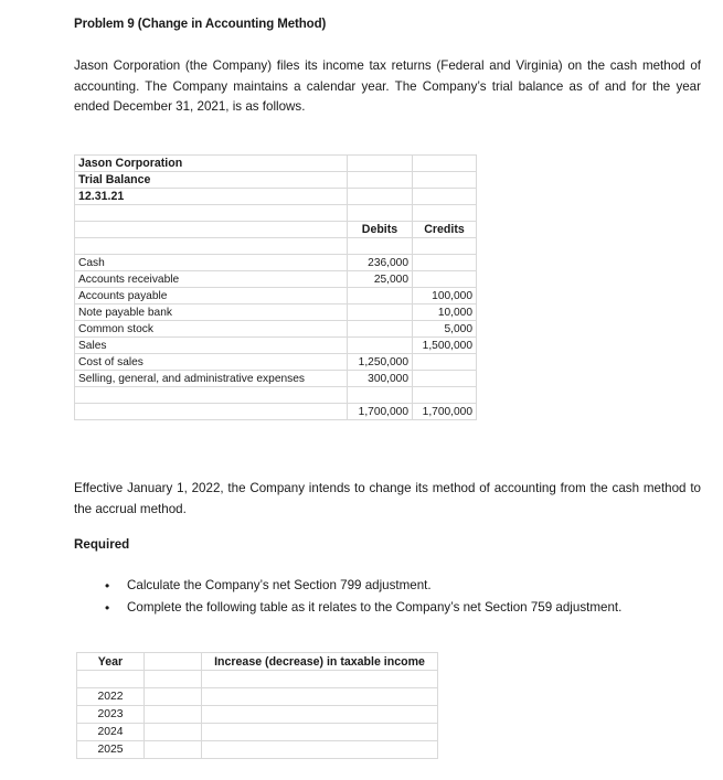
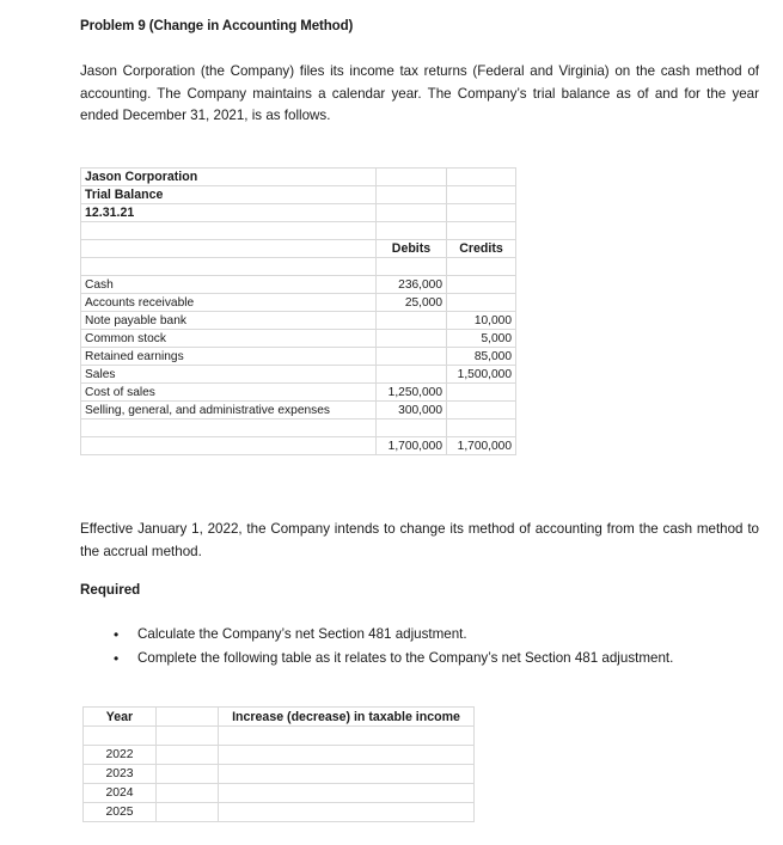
  Problem 9 (Change in Accounting Method)
  Jason Corporation (the Company) files its income tax returns (Federal and Virginia) on the cash method of accounting. The Company maintains a calendar year. The Company’s trial balance as of and for the year ended December 31, 2021, is as follows.
  Jason Corporation
  Trial Balance
  12.31.21
  	Debits	Credits
  Cash	236,000
  Accounts receivable	25,000
- Accounts payable		100,000
  Note payable bank		10,000
  Common stock		5,000
+ Retained earnings		85,000
  Sales		1,500,000
  Cost of sales	1,250,000
  Selling, general, and administrative expenses	300,000
  	1,700,000	1,700,000
  Effective January 1, 2022, the Company intends to change its method of accounting from the cash method to the accrual method.
  Required
  •
- Calculate the Company’s net Section 799 adjustment.
+ Calculate the Company’s net Section 481 adjustment.
  •
- Complete the following table as it relates to the Company’s net Section 759 adjustment.
+ Complete the following table as it relates to the Company’s net Section 481 adjustment.
  Year		Increase (decrease) in taxable income
  2022
  2023
  2024
  2025
